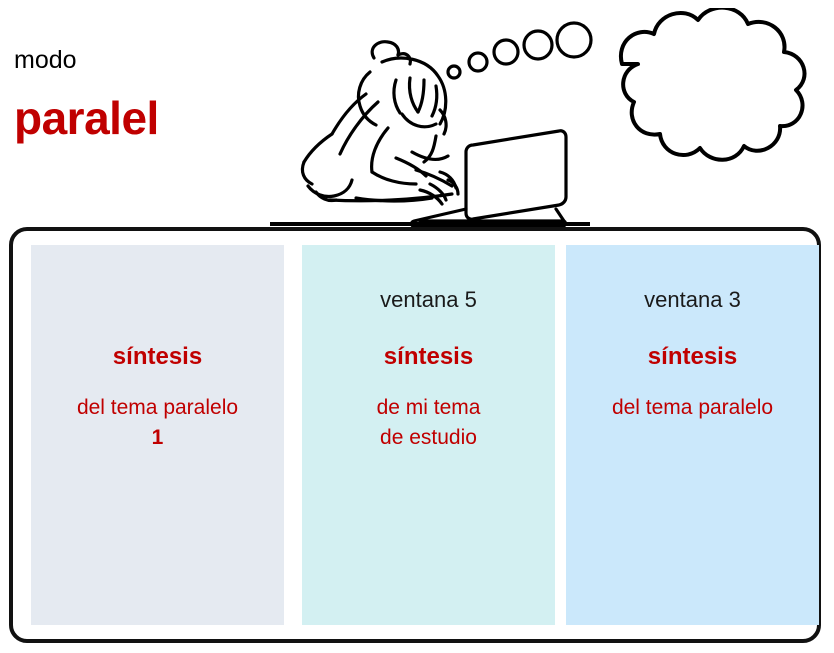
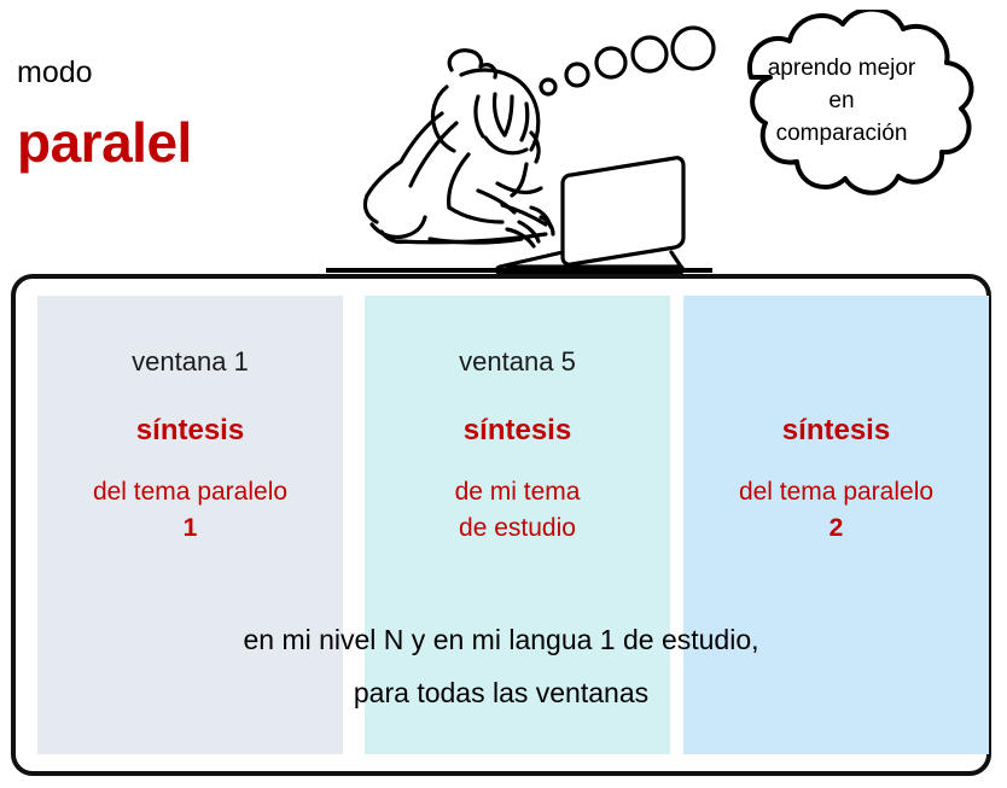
  modo
  paralel
+ aprendo mejor
+ en
+ comparación
+ ventana 1
  síntesis
  del tema paralelo
  1
  ventana 5
  síntesis
  de mi tema
  de estudio
- ventana 3
  síntesis
  del tema paralelo
+ 2
+ en mi nivel N y en mi langua 1 de estudio,
+ para todas las ventanas
